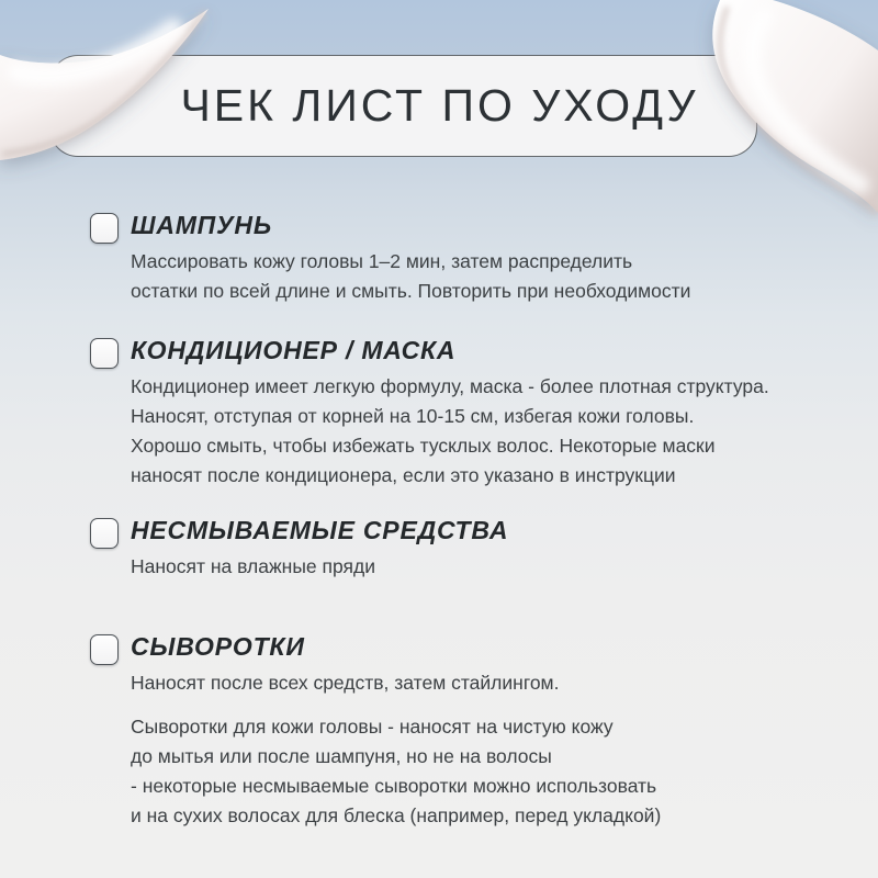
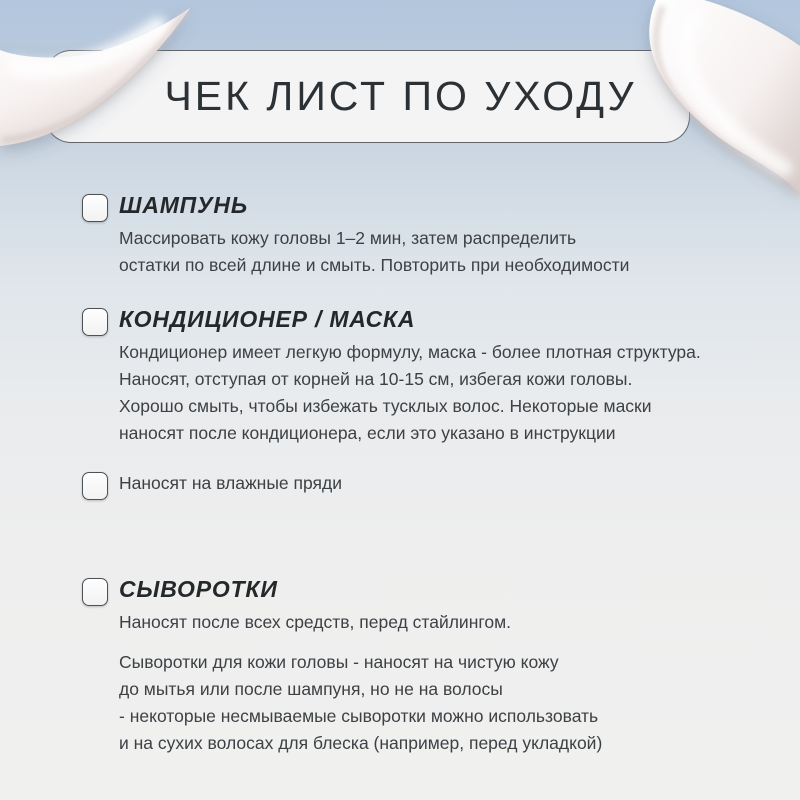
  ЧЕК ЛИСТ ПО УХОДУ
  ШАМПУНЬ
  Массировать кожу головы 1–2 мин, затем распределить
  остатки по всей длине и смыть. Повторить при необходимости
  КОНДИЦИОНЕР / МАСКА
  Кондиционер имеет легкую формулу, маска - более плотная структура.
  Наносят, отступая от корней на 10-15 см, избегая кожи головы.
  Хорошо смыть, чтобы избежать тусклых волос. Некоторые маски
  наносят после кондиционера, если это указано в инструкции
- НЕСМЫВАЕМЫЕ СРЕДСТВА
  Наносят на влажные пряди
  СЫВОРОТКИ
- Наносят после всех средств, затем стайлингом.
+ Наносят после всех средств, перед стайлингом.
  Сыворотки для кожи головы - наносят на чистую кожу
  до мытья или после шампуня, но не на волосы
  - некоторые несмываемые сыворотки можно использовать
  и на сухих волосах для блеска (например, перед укладкой)
